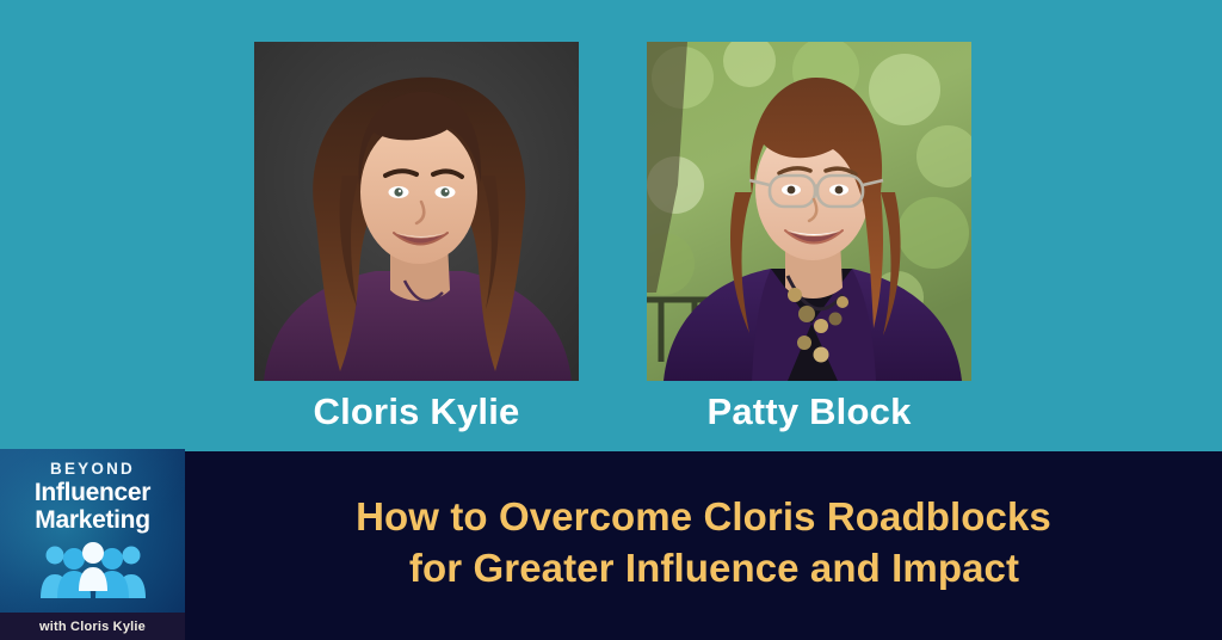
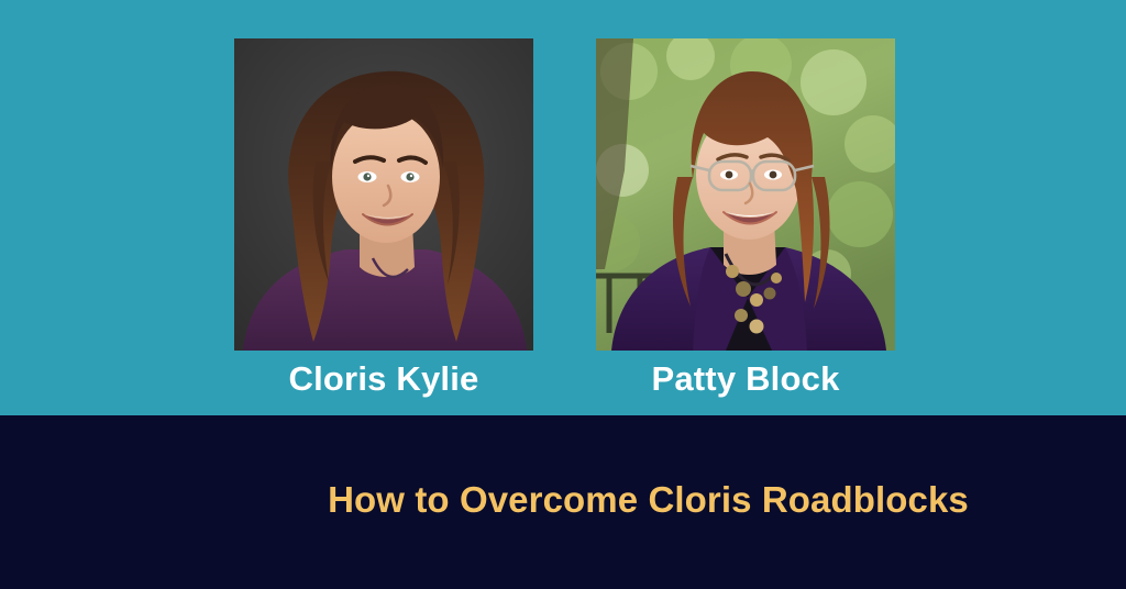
  Cloris Kylie
  Patty Block
  How to Overcome Cloris Roadblocks
- for Greater Influence and Impact
- BEYOND
- Influencer
- Marketing
- with Cloris Kylie
